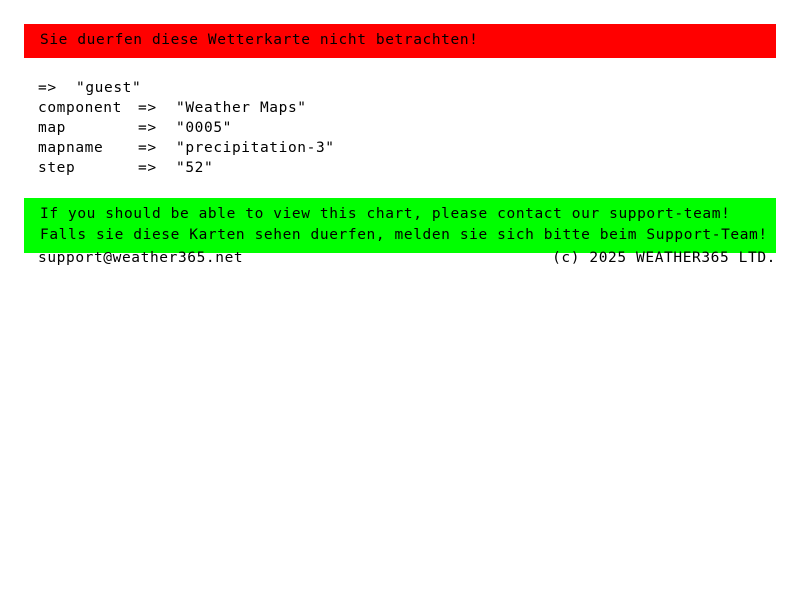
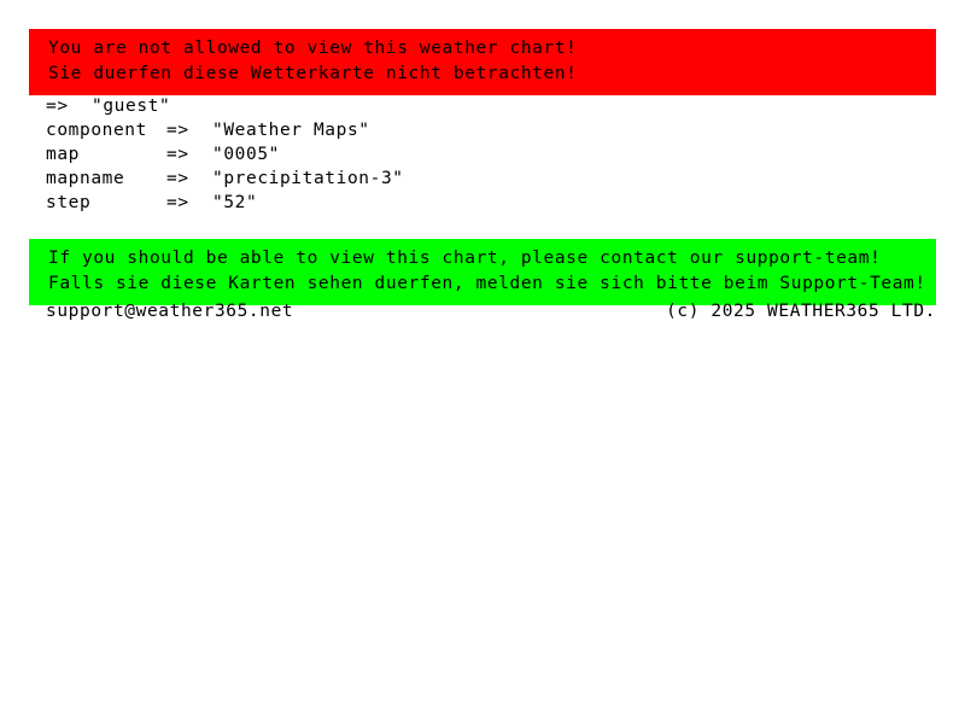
+ You are not allowed to view this weather chart!
  Sie duerfen diese Wetterkarte nicht betrachten!
  =>
  "guest"
  component
  =>
  "Weather Maps"
  map
  =>
  "0005"
  mapname
  =>
  "precipitation-3"
  step
  =>
  "52"
  If you should be able to view this chart, please contact our support-team!
  Falls sie diese Karten sehen duerfen, melden sie sich bitte beim Support-Team!
  support@weather365.net
  (c) 2025 WEATHER365 LTD.
